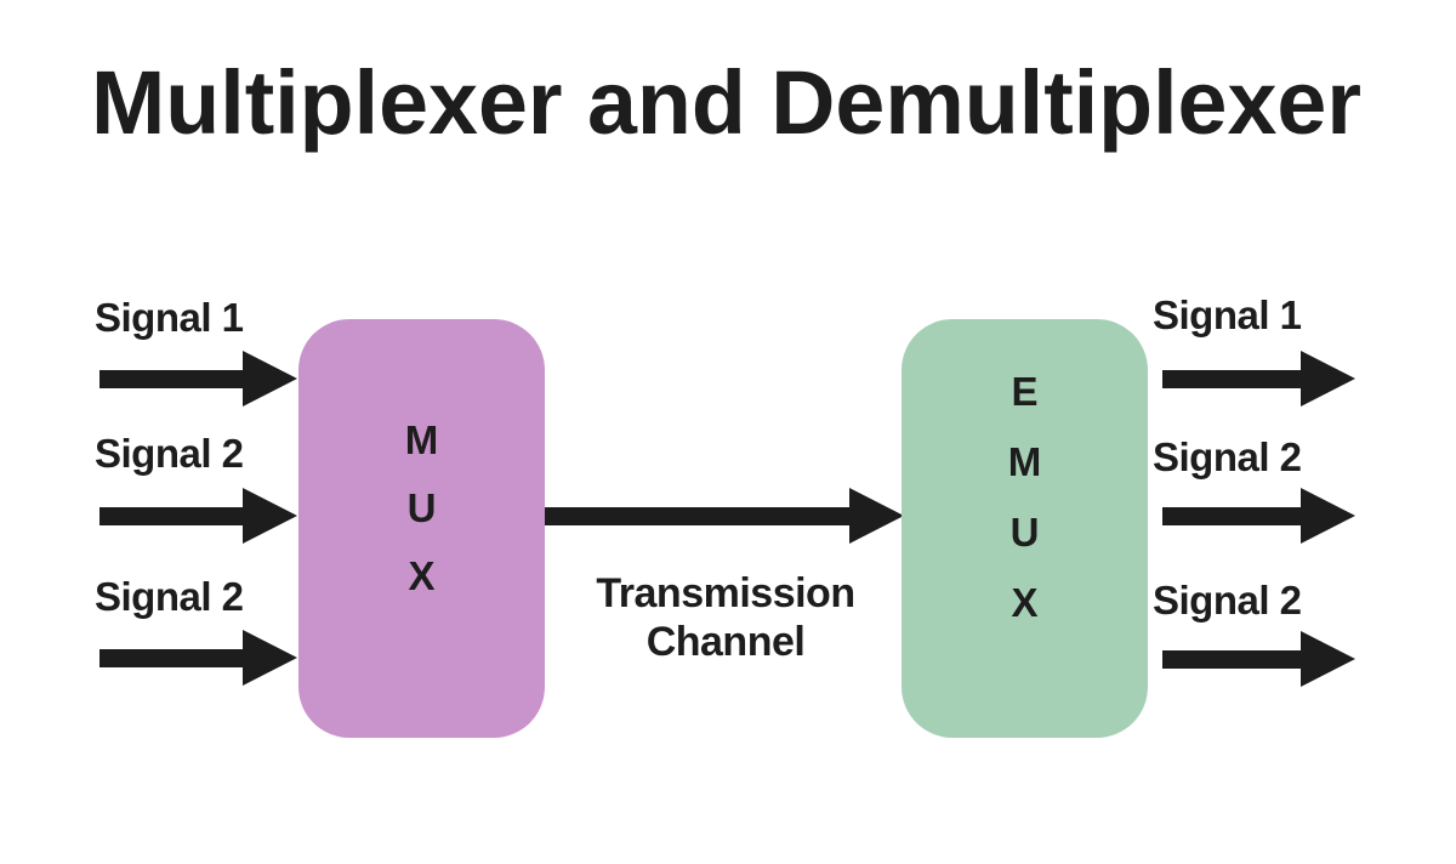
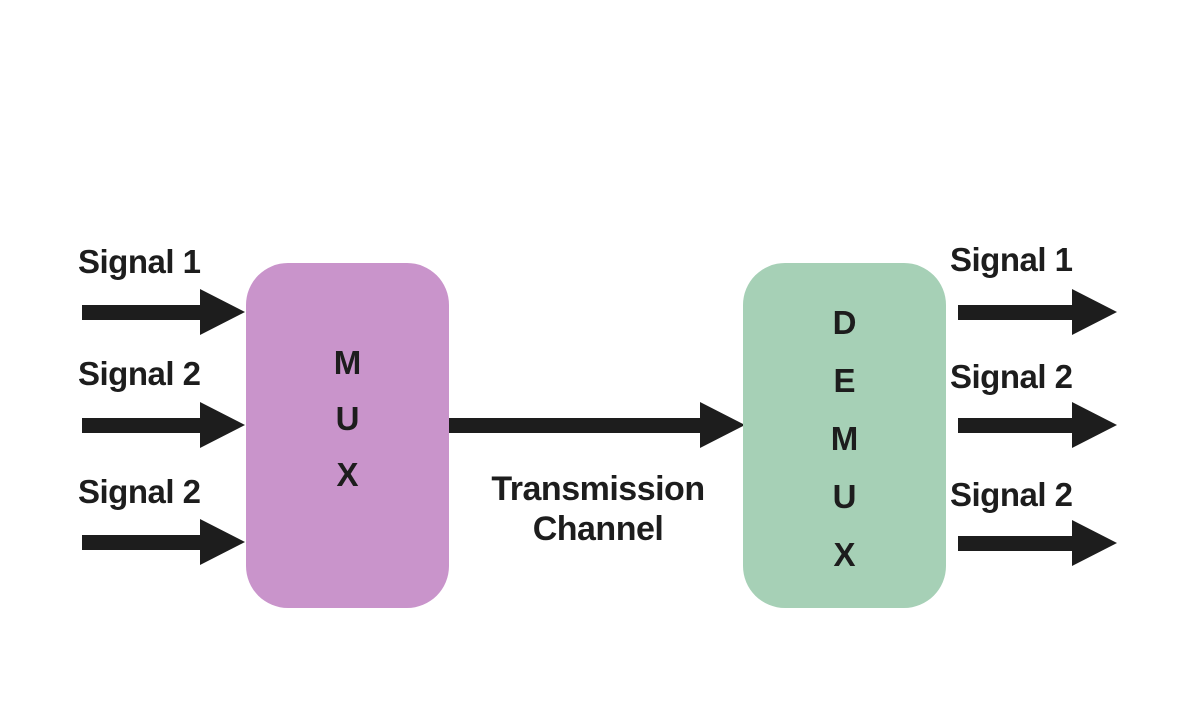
- Multiplexer and Demultiplexer
  Signal 1
  Signal 2
  Signal 2
  M
  U
  X
  Transmission
  Channel
+ D
  E
  M
  U
  X
  Signal 1
  Signal 2
  Signal 2
